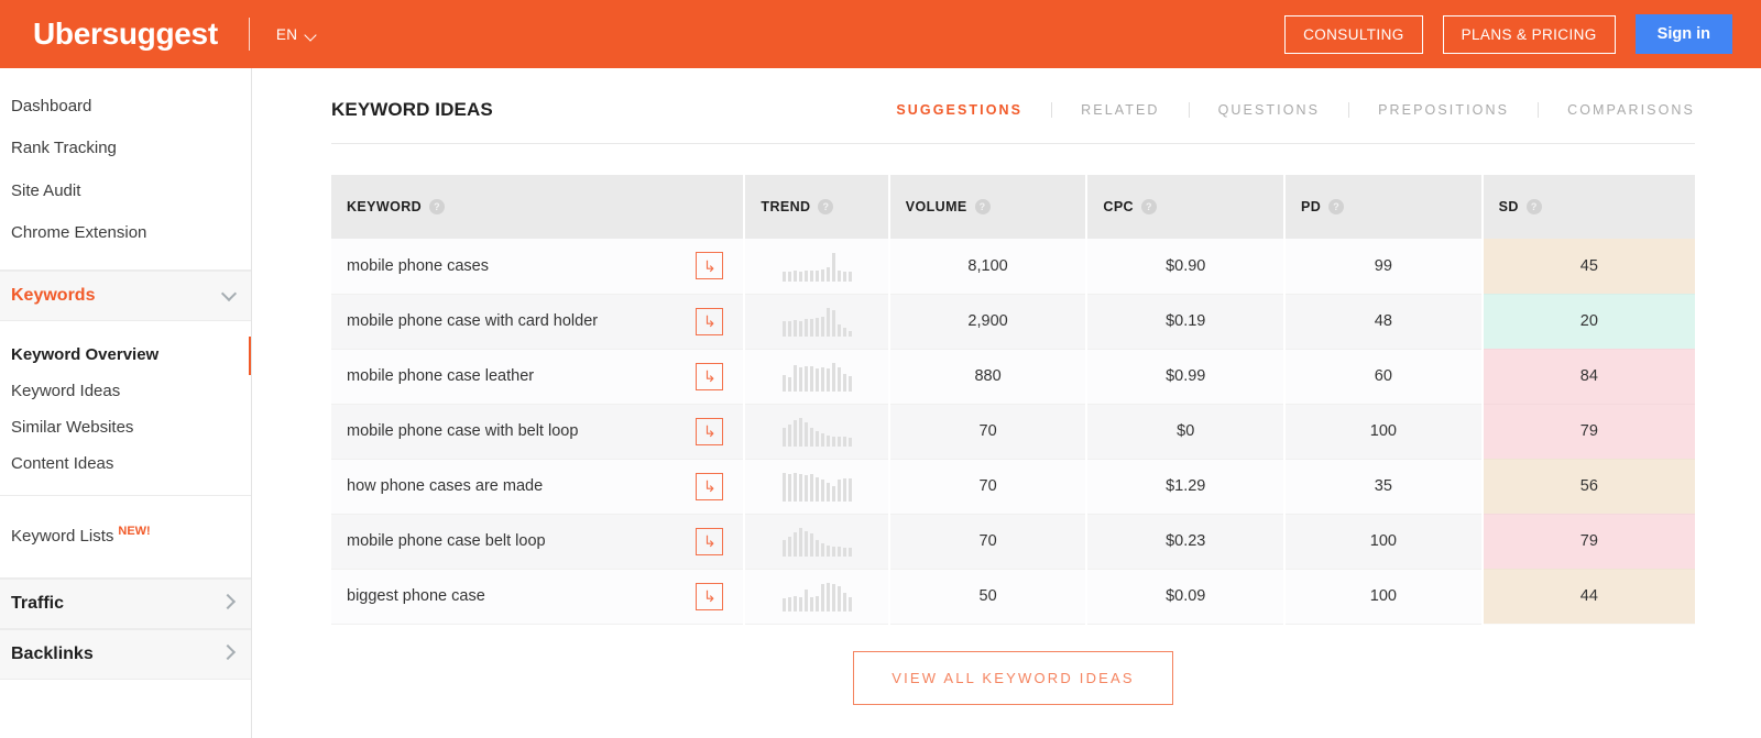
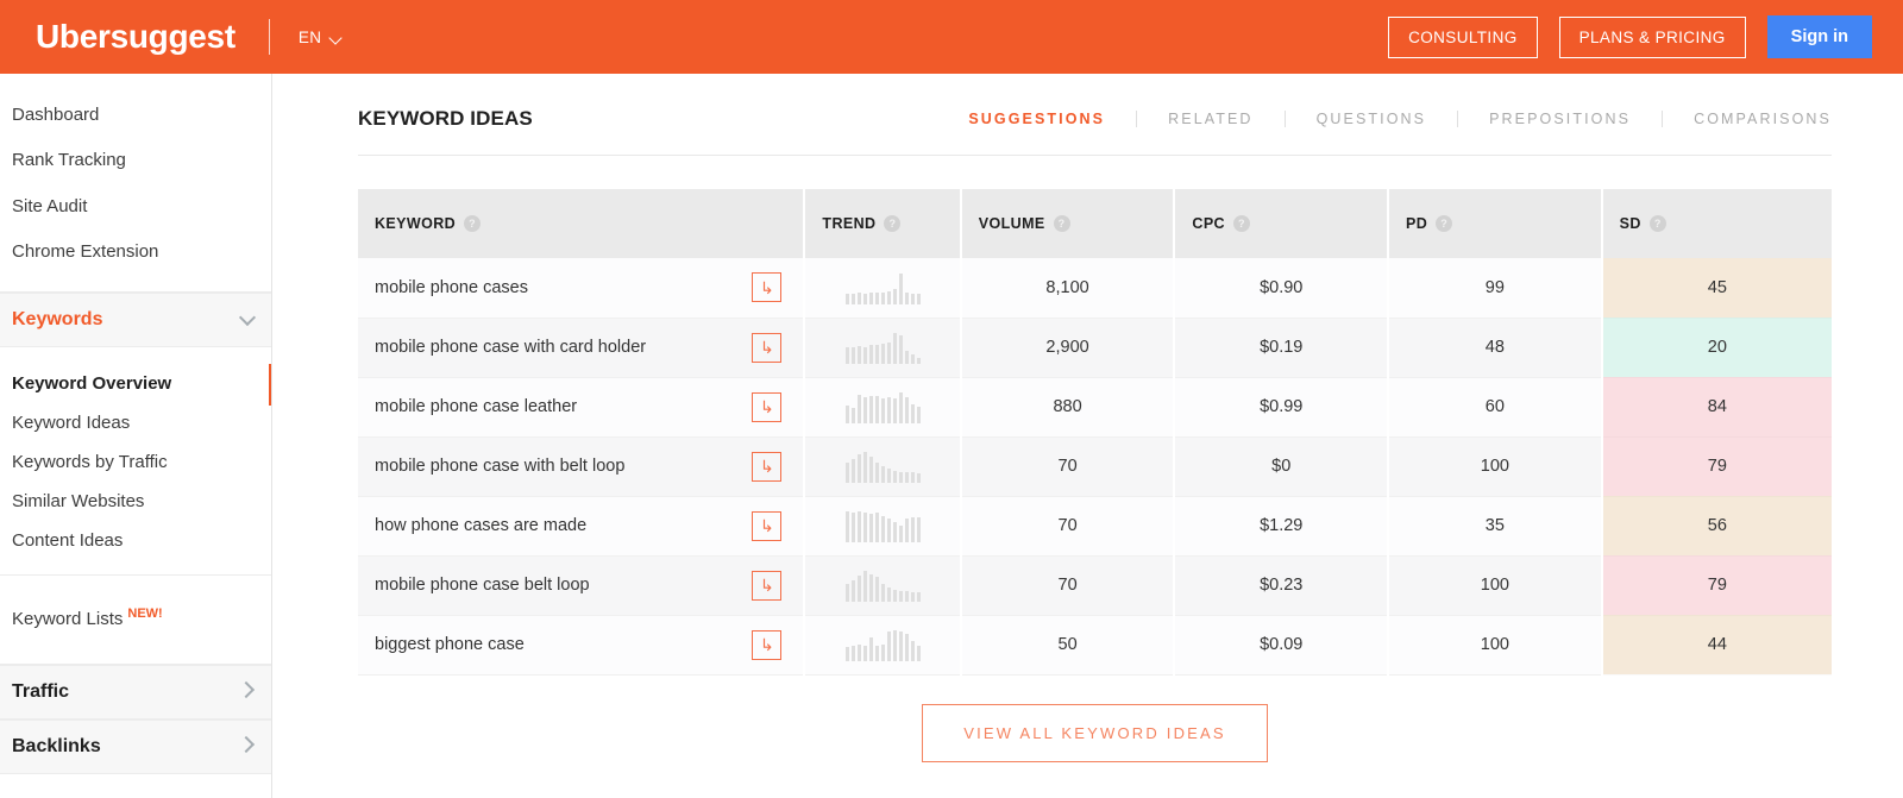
  Ubersuggest
  EN
  CONSULTING
  PLANS & PRICING
  Sign in
  Dashboard
  Rank Tracking
  Site Audit
  Chrome Extension
  Keywords
  Keyword Overview
  Keyword Ideas
+ Keywords by Traffic
  Similar Websites
  Content Ideas
  Keyword Lists NEW!
  Traffic
  Backlinks
  KEYWORD IDEAS
  SUGGESTIONS
  RELATED
  QUESTIONS
  PREPOSITIONS
  COMPARISONS
  KEYWORD ?	TREND ?	VOLUME ?	CPC ?	PD ?	SD ?
  mobile phone cases ↳		8,100	$0.90	99	45
  mobile phone case with card holder ↳		2,900	$0.19	48	20
  mobile phone case leather ↳		880	$0.99	60	84
  mobile phone case with belt loop ↳		70	$0	100	79
  how phone cases are made ↳		70	$1.29	35	56
  mobile phone case belt loop ↳		70	$0.23	100	79
  biggest phone case ↳		50	$0.09	100	44
  VIEW ALL KEYWORD IDEAS
